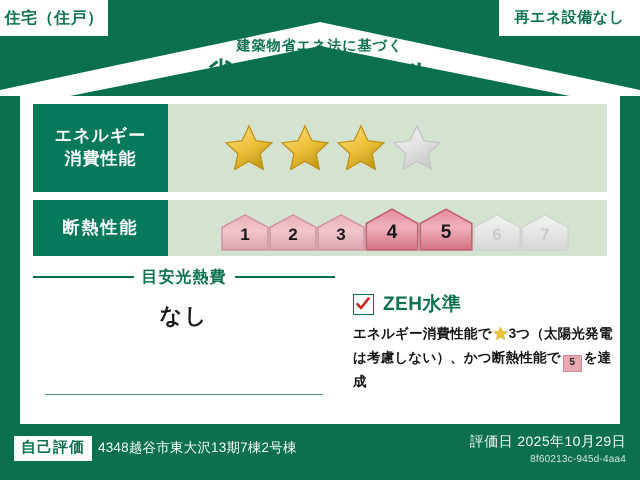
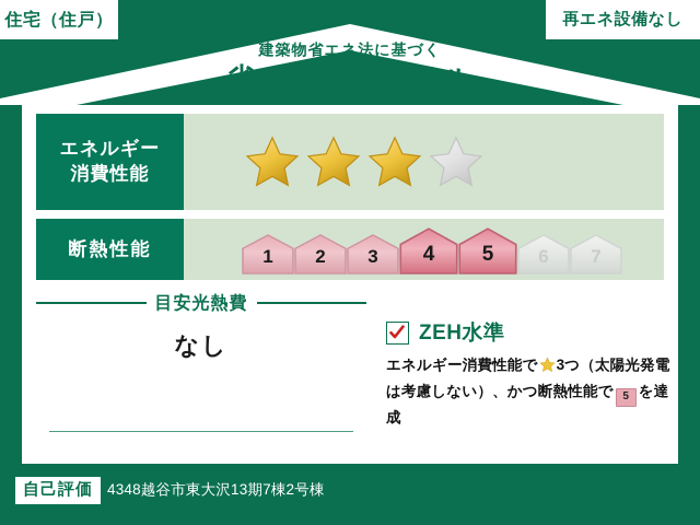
  住宅（住戸）
  再エネ設備なし
  建築物省エネ法に基づく
  省エネ性能ラベル
  エネルギー
  消費性能
  断熱性能
  1
  2
  3
  4
  5
  6
  7
  目安光熱費
  なし
  ZEH水準
  エネルギー消費性能で 3つ（太陽光発電
  は考慮しない）、かつ断熱性能で 5 を達成
  自己評価
  4348越谷市東大沢13期7棟2号棟
- 評価日 2025年10月29日
- 8f60213c-945d-4aa4
